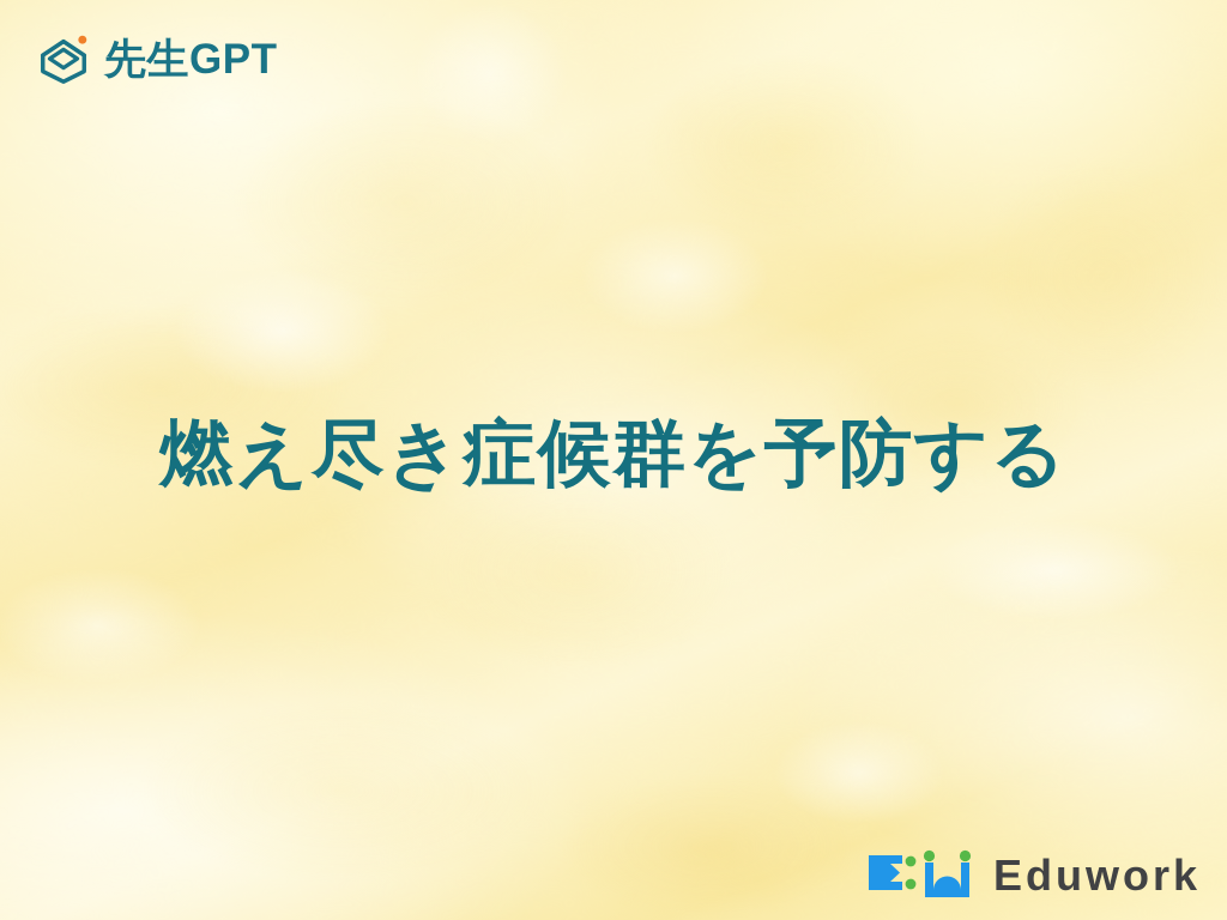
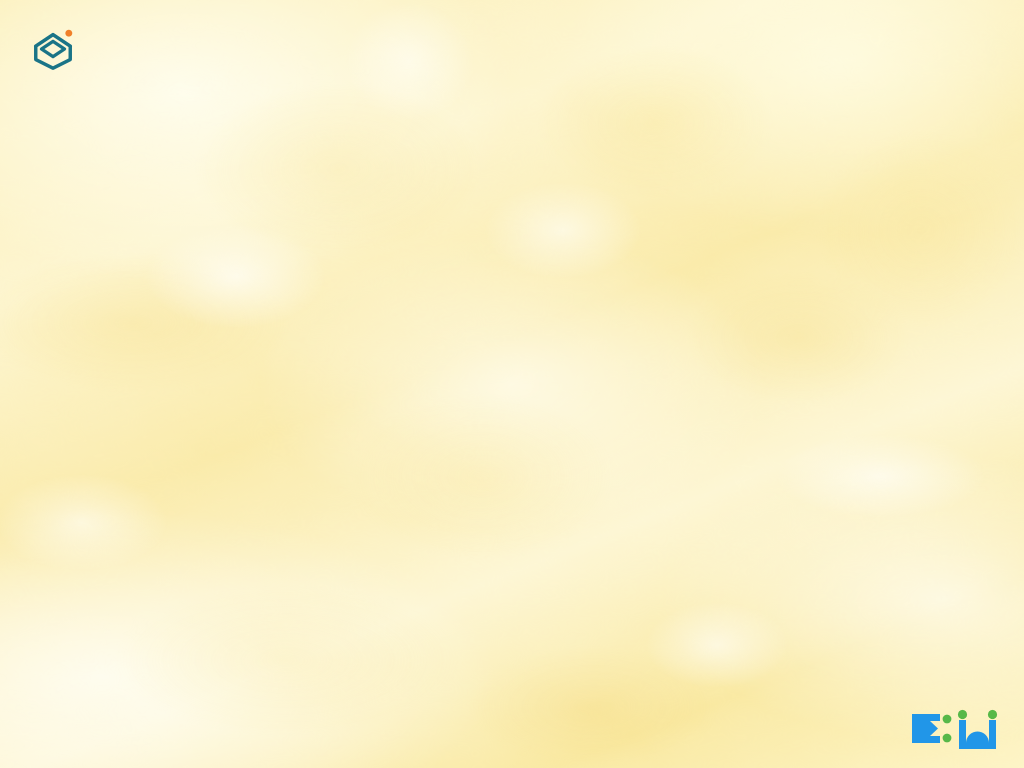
- 先生GPT
- 燃え尽き症候群を予防する
- Eduwork
